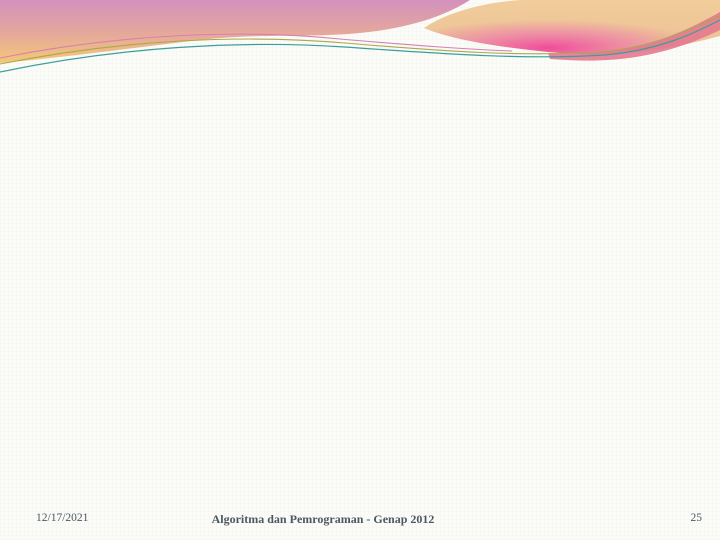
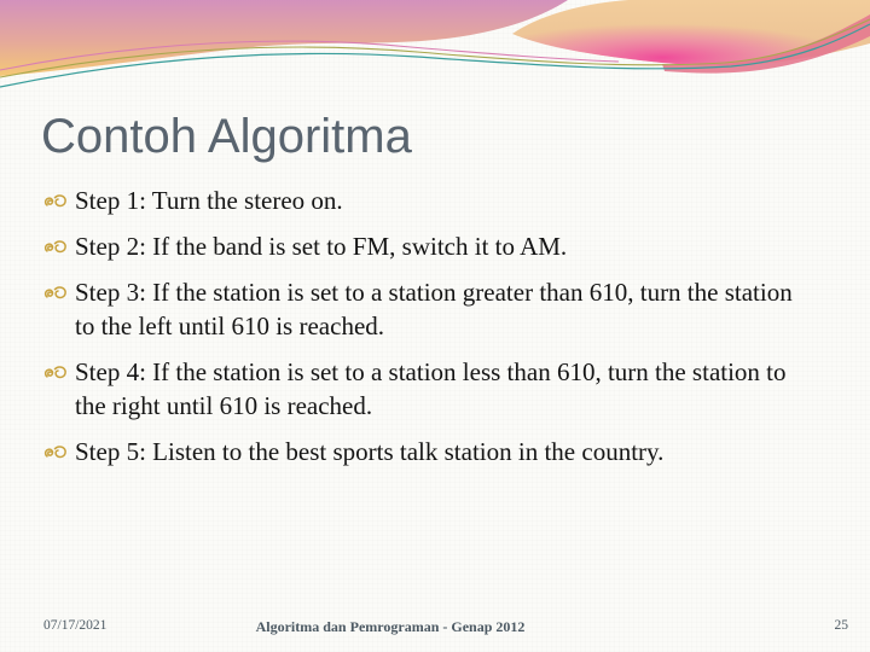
+ Contoh Algoritma
+ Step 1: Turn the stereo on.
+ Step 2: If the band is set to FM, switch it to AM.
+ Step 3: If the station is set to a station greater than 610, turn the station to the left until 610 is reached.
+ Step 4: If the station is set to a station less than 610, turn the station to the right until 610 is reached.
+ Step 5: Listen to the best sports talk station in the country.
- 12/17/2021
+ 07/17/2021
  Algoritma dan Pemrograman - Genap 2012
  25
